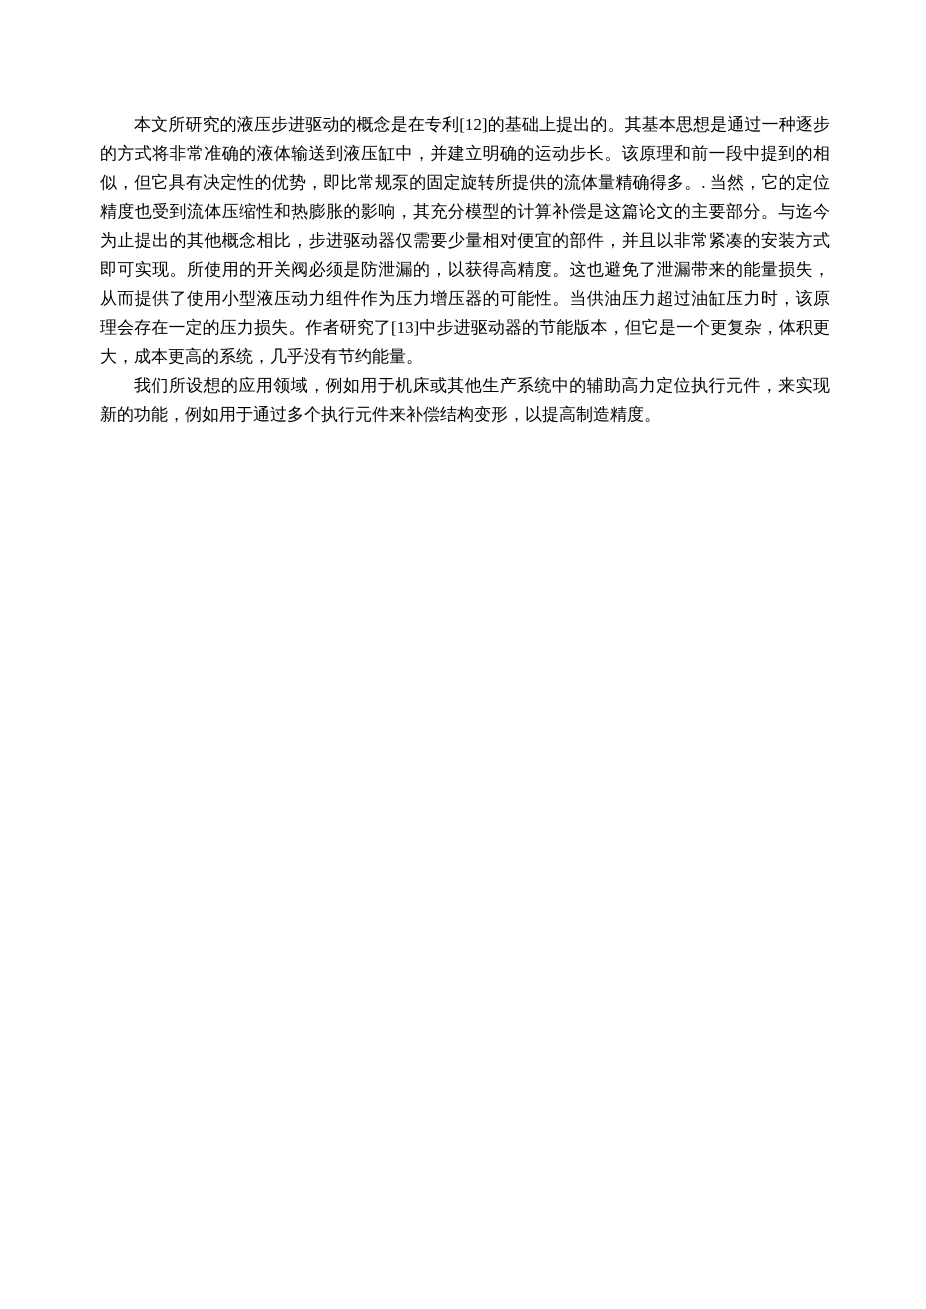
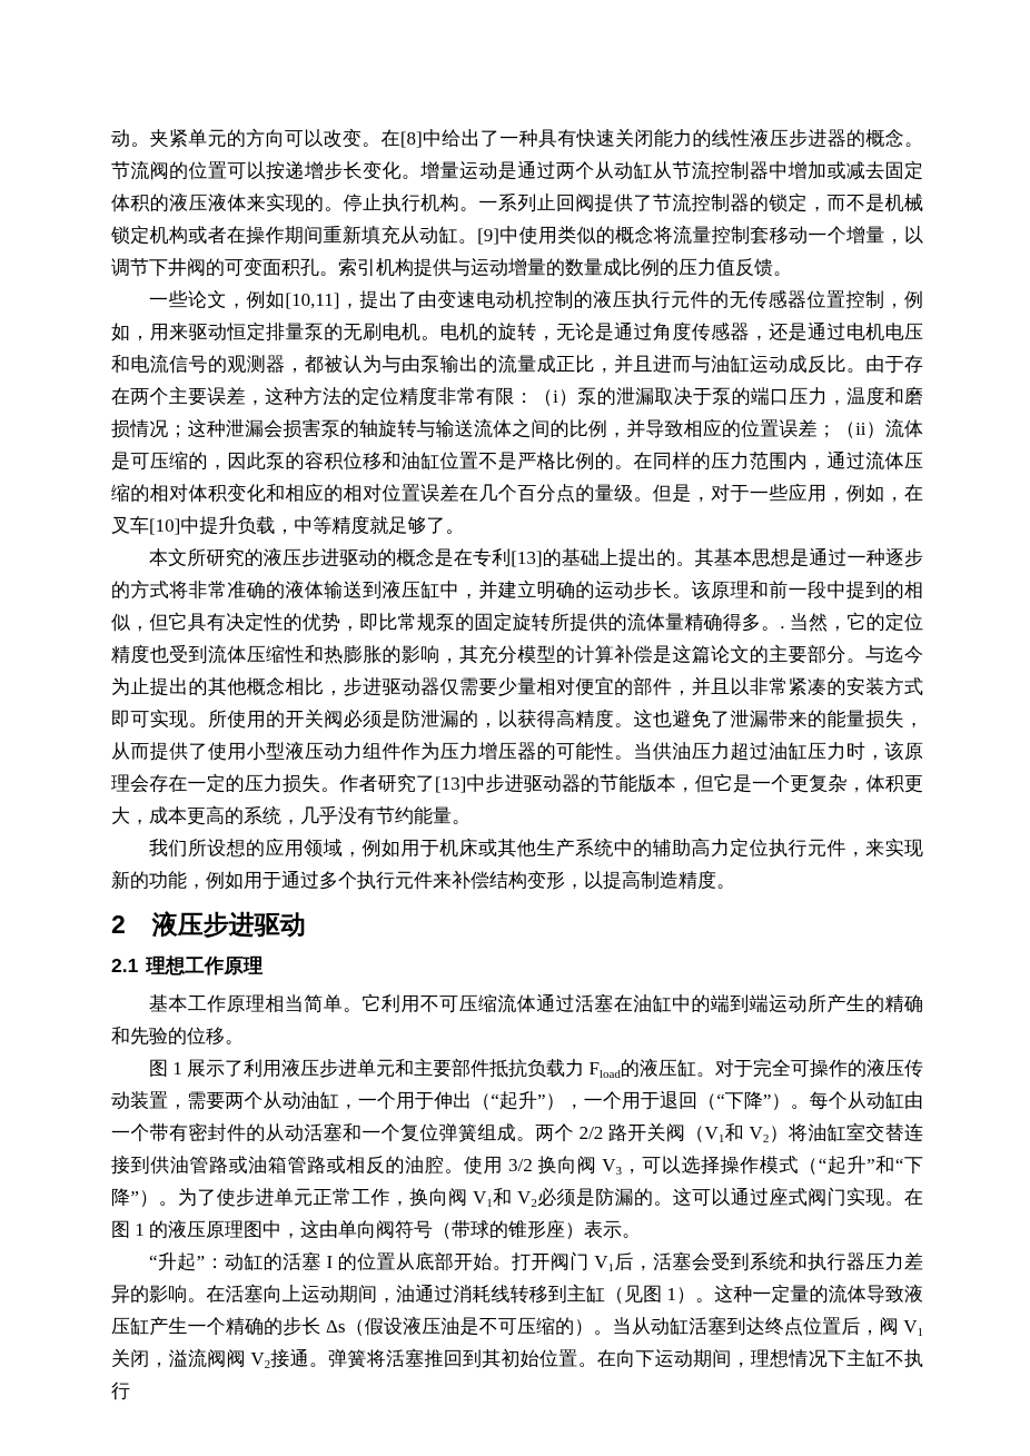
+ 动。夹紧单元的方向可以改变。在[8]中给出了一种具有快速关闭能力的线性液压步进器的概念。节流阀的位置可以按递增步长变化。增量运动是通过两个从动缸从节流控制器中增加或减去固定体积的液压液体来实现的。停止执行机构。一系列止回阀提供了节流控制器的锁定，而不是机械锁定机构或者在操作期间重新填充从动缸。[9]中使用类似的概念将流量控制套移动一个增量，以调节下井阀的可变面积孔。索引机构提供与运动增量的数量成比例的压力值反馈。
+ 一些论文，例如[10,11]，提出了由变速电动机控制的液压执行元件的无传感器位置控制，例如，用来驱动恒定排量泵的无刷电机。电机的旋转，无论是通过角度传感器，还是通过电机电压和电流信号的观测器，都被认为与由泵输出的流量成正比，并且进而与油缸运动成反比。由于存在两个主要误差，这种方法的定位精度非常有限：（i）泵的泄漏取决于泵的端口压力，温度和磨损情况；这种泄漏会损害泵的轴旋转与输送流体之间的比例，并导致相应的位置误差；（ii）流体是可压缩的，因此泵的容积位移和油缸位置不是严格比例的。在同样的压力范围内，通过流体压缩的相对体积变化和相应的相对位置误差在几个百分点的量级。但是，对于一些应用，例如，在叉车[10]中提升负载，中等精度就足够了。
- 本文所研究的液压步进驱动的概念是在专利[12]的基础上提出的。其基本思想是通过一种逐步的方式将非常准确的液体输送到液压缸中，并建立明确的运动步长。该原理和前一段中提到的相似，但它具有决定性的优势，即比常规泵的固定旋转所提供的流体量精确得多。. 当然，它的定位精度也受到流体压缩性和热膨胀的影响，其充分模型的计算补偿是这篇论文的主要部分。与迄今为止提出的其他概念相比，步进驱动器仅需要少量相对便宜的部件，并且以非常紧凑的安装方式即可实现。所使用的开关阀必须是防泄漏的，以获得高精度。这也避免了泄漏带来的能量损失，从而提供了使用小型液压动力组件作为压力增压器的可能性。当供油压力超过油缸压力时，该原理会存在一定的压力损失。作者研究了[13]中步进驱动器的节能版本，但它是一个更复杂，体积更大，成本更高的系统，几乎没有节约能量。
+ 本文所研究的液压步进驱动的概念是在专利[13]的基础上提出的。其基本思想是通过一种逐步的方式将非常准确的液体输送到液压缸中，并建立明确的运动步长。该原理和前一段中提到的相似，但它具有决定性的优势，即比常规泵的固定旋转所提供的流体量精确得多。. 当然，它的定位精度也受到流体压缩性和热膨胀的影响，其充分模型的计算补偿是这篇论文的主要部分。与迄今为止提出的其他概念相比，步进驱动器仅需要少量相对便宜的部件，并且以非常紧凑的安装方式即可实现。所使用的开关阀必须是防泄漏的，以获得高精度。这也避免了泄漏带来的能量损失，从而提供了使用小型液压动力组件作为压力增压器的可能性。当供油压力超过油缸压力时，该原理会存在一定的压力损失。作者研究了[13]中步进驱动器的节能版本，但它是一个更复杂，体积更大，成本更高的系统，几乎没有节约能量。
  我们所设想的应用领域，例如用于机床或其他生产系统中的辅助高力定位执行元件，来实现新的功能，例如用于通过多个执行元件来补偿结构变形，以提高制造精度。
+ 2 液压步进驱动
+ 2.1 理想工作原理
+ 基本工作原理相当简单。它利用不可压缩流体通过活塞在油缸中的端到端运动所产生的精确和先验的位移。
+ 图 1 展示了利用液压步进单元和主要部件抵抗负载力 Fload的液压缸。对于完全可操作的液压传动装置，需要两个从动油缸，一个用于伸出（“起升”），一个用于退回（“下降”）。每个从动缸由一个带有密封件的从动活塞和一个复位弹簧组成。两个 2/2 路开关阀（V1和 V2）将油缸室交替连接到供油管路或油箱管路或相反的油腔。使用 3/2 换向阀 V3，可以选择操作模式（“起升”和“下降”）。为了使步进单元正常工作，换向阀 V1和 V2必须是防漏的。这可以通过座式阀门实现。在图 1 的液压原理图中，这由单向阀符号（带球的锥形座）表示。
+ “升起”：动缸的活塞 I 的位置从底部开始。打开阀门 V1后，活塞会受到系统和执行器压力差异的影响。在活塞向上运动期间，油通过消耗线转移到主缸（见图 1）。这种一定量的流体导致液压缸产生一个精确的步长 Δs（假设液压油是不可压缩的）。当从动缸活塞到达终点位置后，阀 V1关闭，溢流阀阀 V2接通。弹簧将活塞推回到其初始位置。在向下运动期间，理想情况下主缸不执行
